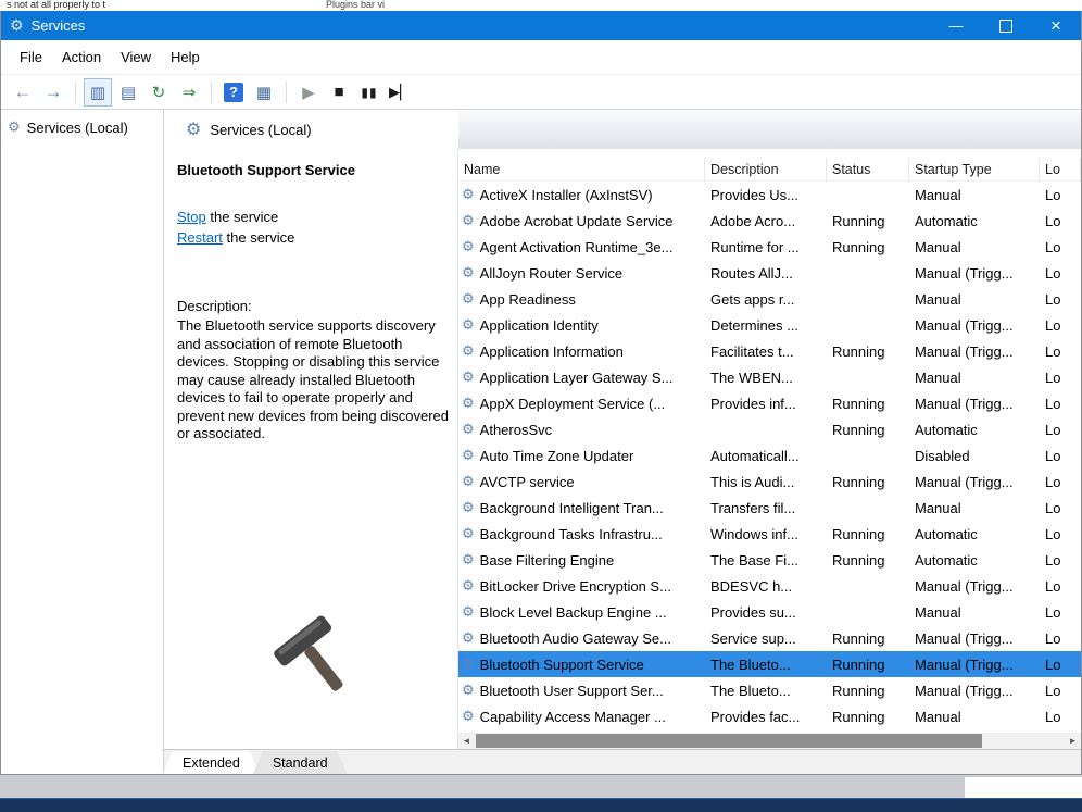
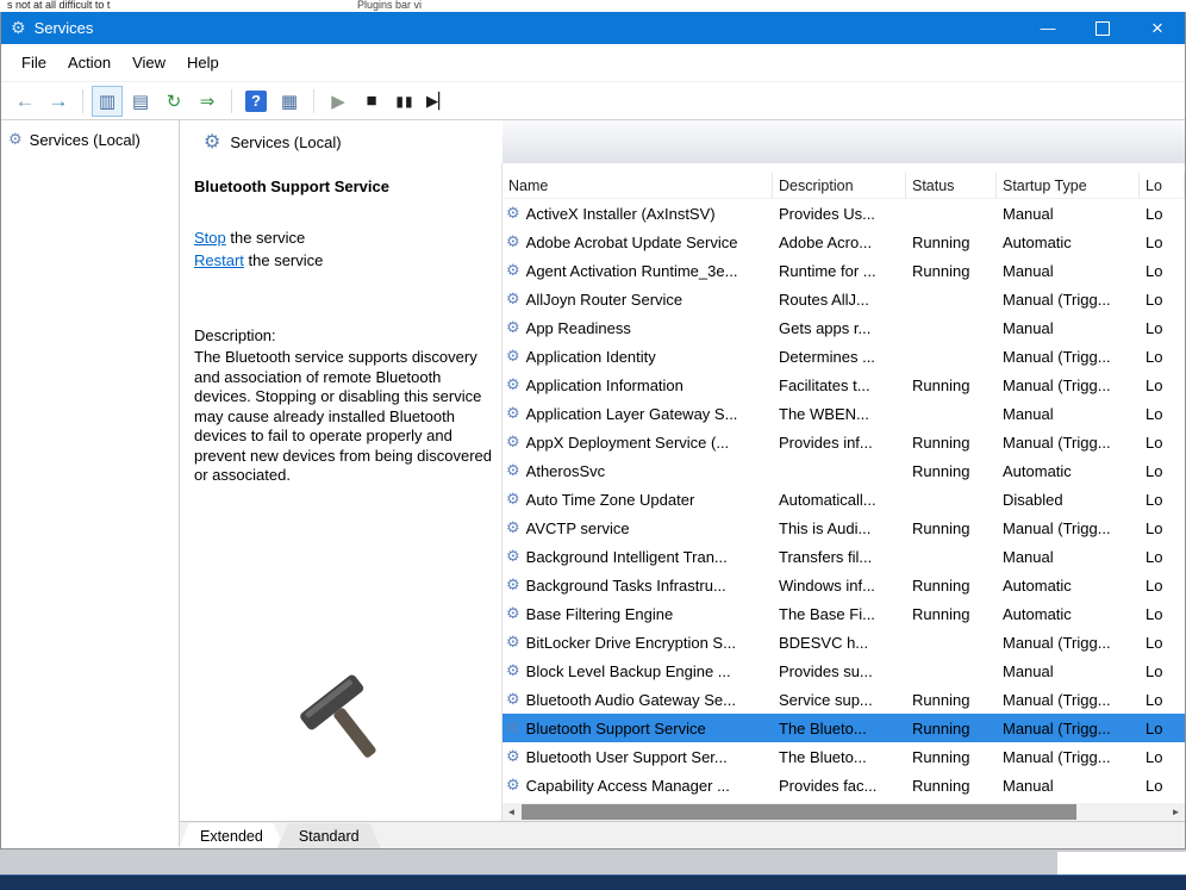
- s not at all properly to t
+ s not at all difficult to t
  Plugins bar vi
  ⚙
  Services
  —
  ×
  File
  Action
  View
  Help
  ←
  →
  ▥
  ▤
  ↻
  ⇒
  ?
  ▦
  ▶
  ■
  ▮▮
  ▶▏
  ⚙
  Services (Local)
  ⚙
  Services (Local)
  Bluetooth Support Service
  Stop the service
  Restart the service
  Description:
  The Bluetooth service supports discovery and association of remote Bluetooth devices. Stopping or disabling this service may cause already installed Bluetooth devices to fail to operate properly and prevent new devices from being discovered or associated.
  Name
  Description
  Status
  Startup Type
  Lo
  ⚙
  ActiveX Installer (AxInstSV)
  Provides Us...
  Manual
  Lo
  ⚙
  Adobe Acrobat Update Service
  Adobe Acro...
  Running
  Automatic
  Lo
  ⚙
  Agent Activation Runtime_3e...
  Runtime for ...
  Running
  Manual
  Lo
  ⚙
  AllJoyn Router Service
  Routes AllJ...
  Manual (Trigg...
  Lo
  ⚙
  App Readiness
  Gets apps r...
  Manual
  Lo
  ⚙
  Application Identity
  Determines ...
  Manual (Trigg...
  Lo
  ⚙
  Application Information
  Facilitates t...
  Running
  Manual (Trigg...
  Lo
  ⚙
  Application Layer Gateway S...
  The WBEN...
  Manual
  Lo
  ⚙
  AppX Deployment Service (...
  Provides inf...
  Running
  Manual (Trigg...
  Lo
  ⚙
  AtherosSvc
  Running
  Automatic
  Lo
  ⚙
  Auto Time Zone Updater
  Automaticall...
  Disabled
  Lo
  ⚙
  AVCTP service
  This is Audi...
  Running
  Manual (Trigg...
  Lo
  ⚙
  Background Intelligent Tran...
  Transfers fil...
  Manual
  Lo
  ⚙
  Background Tasks Infrastru...
  Windows inf...
  Running
  Automatic
  Lo
  ⚙
  Base Filtering Engine
  The Base Fi...
  Running
  Automatic
  Lo
  ⚙
  BitLocker Drive Encryption S...
  BDESVC h...
  Manual (Trigg...
  Lo
  ⚙
  Block Level Backup Engine ...
  Provides su...
  Manual
  Lo
  ⚙
  Bluetooth Audio Gateway Se...
  Service sup...
  Running
  Manual (Trigg...
  Lo
  ⚙
  Bluetooth Support Service
  The Blueto...
  Running
  Manual (Trigg...
  Lo
  ⚙
  Bluetooth User Support Ser...
  The Blueto...
  Running
  Manual (Trigg...
  Lo
  ⚙
  Capability Access Manager ...
  Provides fac...
  Running
  Manual
  Lo
  ◄
  ►
  Extended
  Standard
